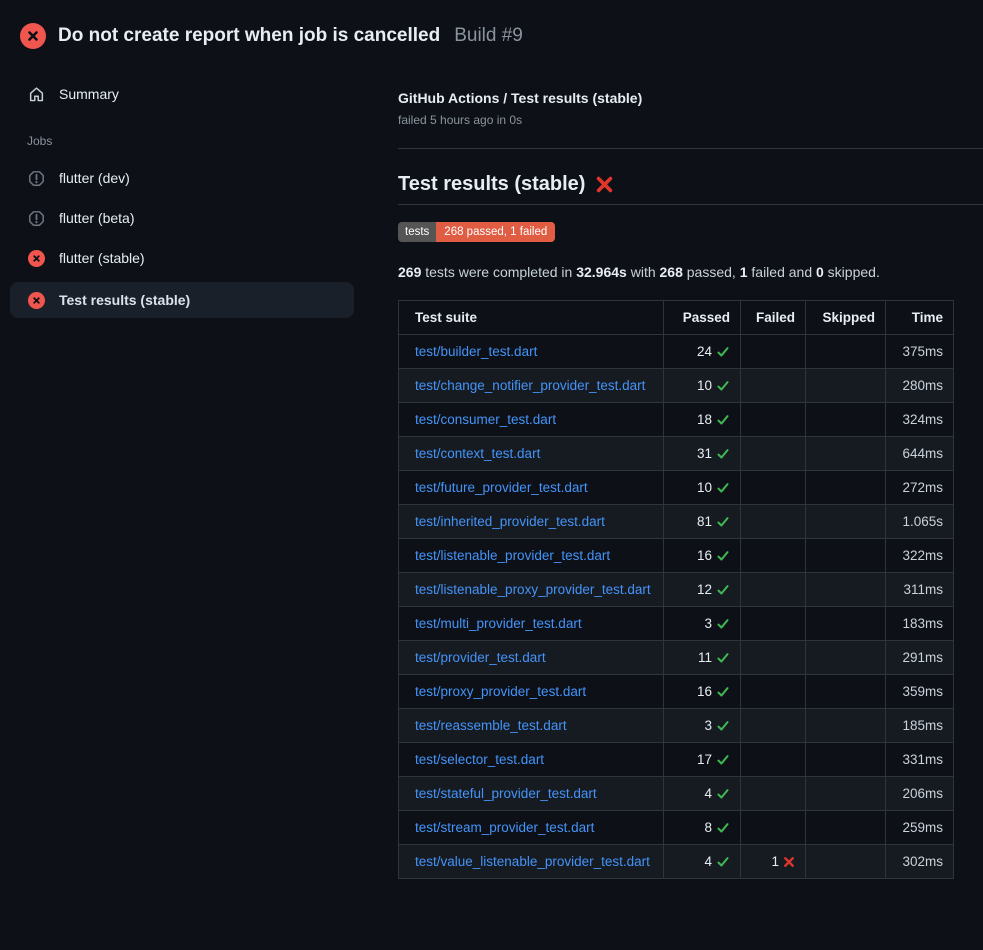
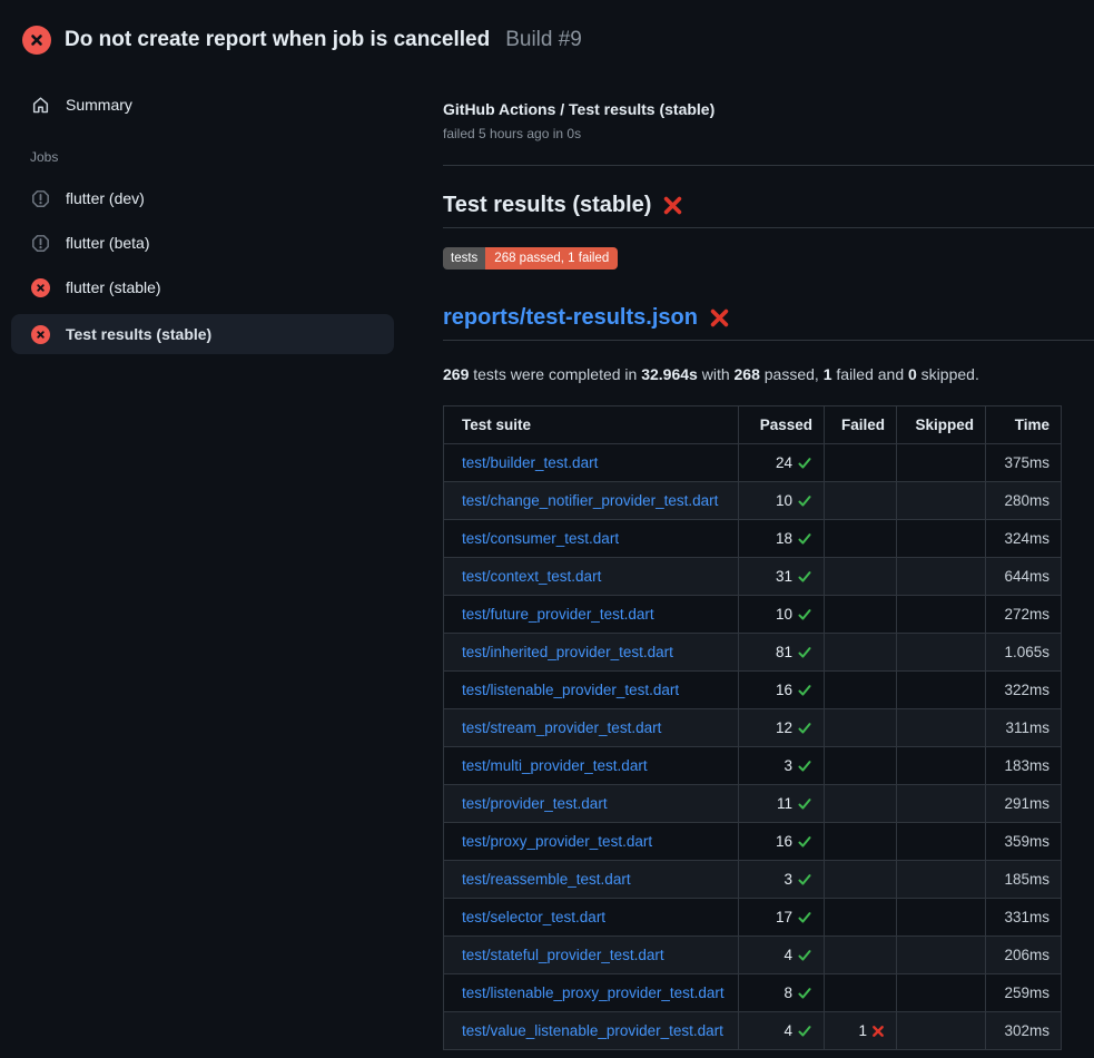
  Do not create report when job is cancelled
  Build #9
  Summary
  Jobs
  flutter (dev)
  flutter (beta)
  flutter (stable)
  Test results (stable)
  GitHub Actions / Test results (stable)
  failed 5 hours ago in 0s
  Test results (stable)
  tests
  268 passed, 1 failed
+ reports/test-results.json
  269 tests were completed in 32.964s with 268 passed, 1 failed and 0 skipped.
  Test suite	Passed	Failed	Skipped	Time
  test/builder_test.dart	24			375ms
  test/change_notifier_provider_test.dart	10			280ms
  test/consumer_test.dart	18			324ms
  test/context_test.dart	31			644ms
  test/future_provider_test.dart	10			272ms
  test/inherited_provider_test.dart	81			1.065s
  test/listenable_provider_test.dart	16			322ms
- test/listenable_proxy_provider_test.dart	12			311ms
+ test/stream_provider_test.dart	12			311ms
  test/multi_provider_test.dart	3			183ms
  test/provider_test.dart	11			291ms
  test/proxy_provider_test.dart	16			359ms
  test/reassemble_test.dart	3			185ms
  test/selector_test.dart	17			331ms
  test/stateful_provider_test.dart	4			206ms
- test/stream_provider_test.dart	8			259ms
+ test/listenable_proxy_provider_test.dart	8			259ms
  test/value_listenable_provider_test.dart	4	1		302ms
